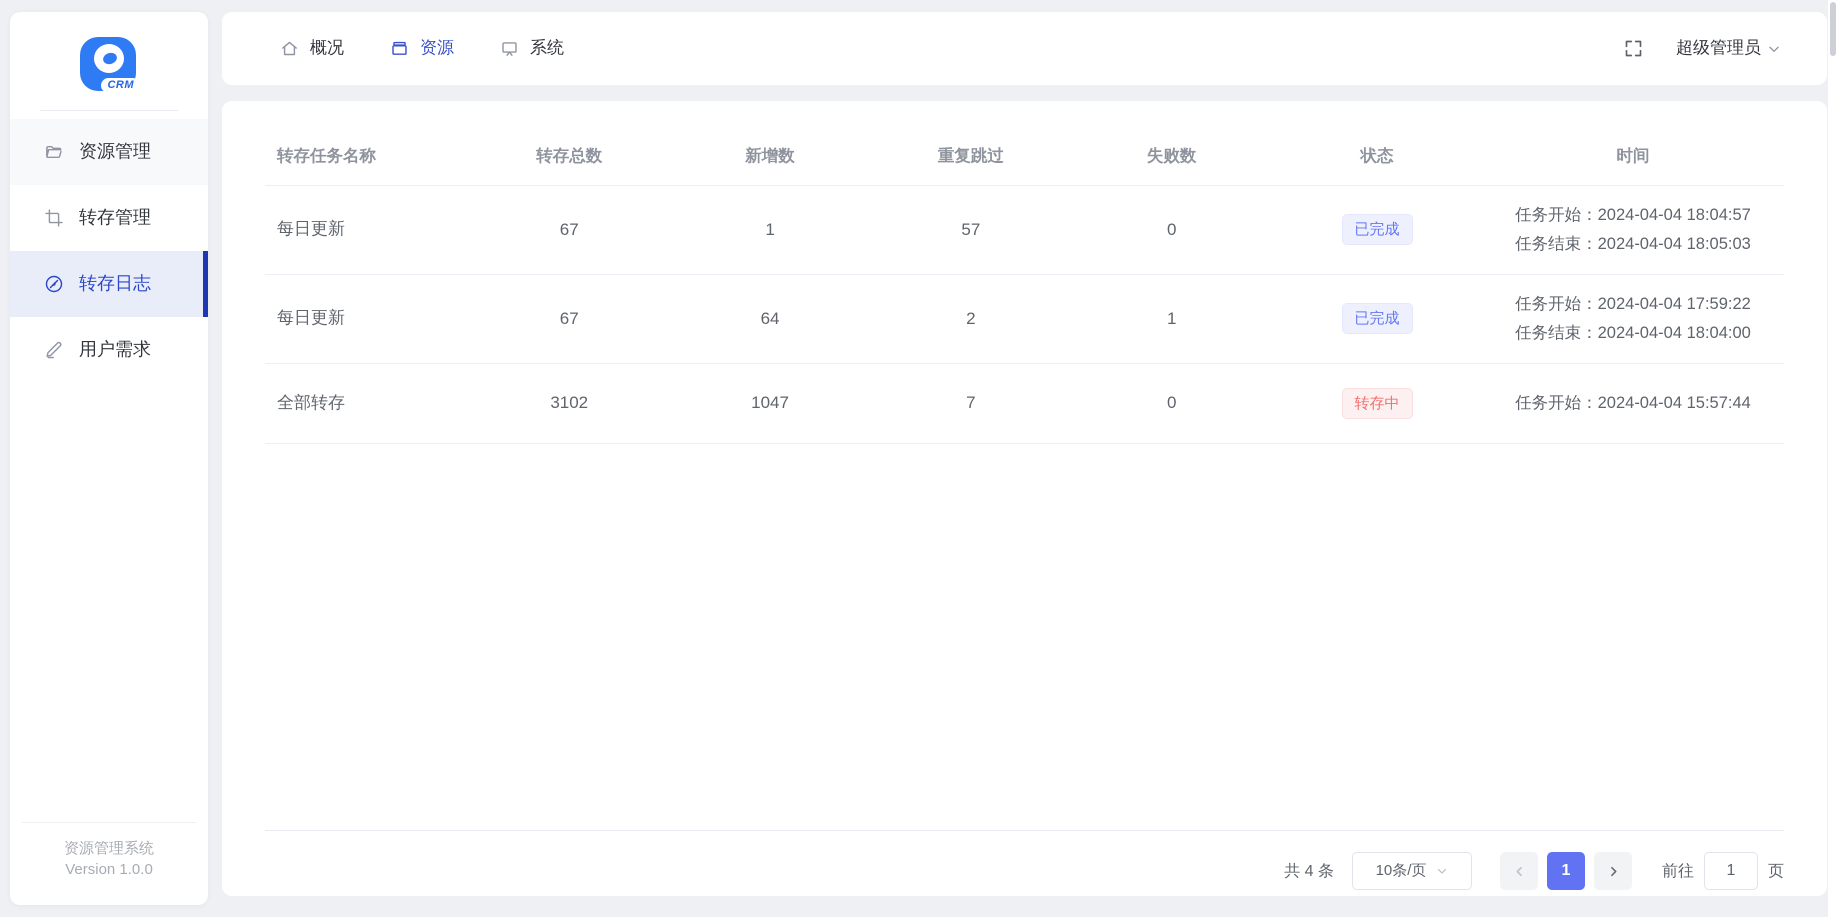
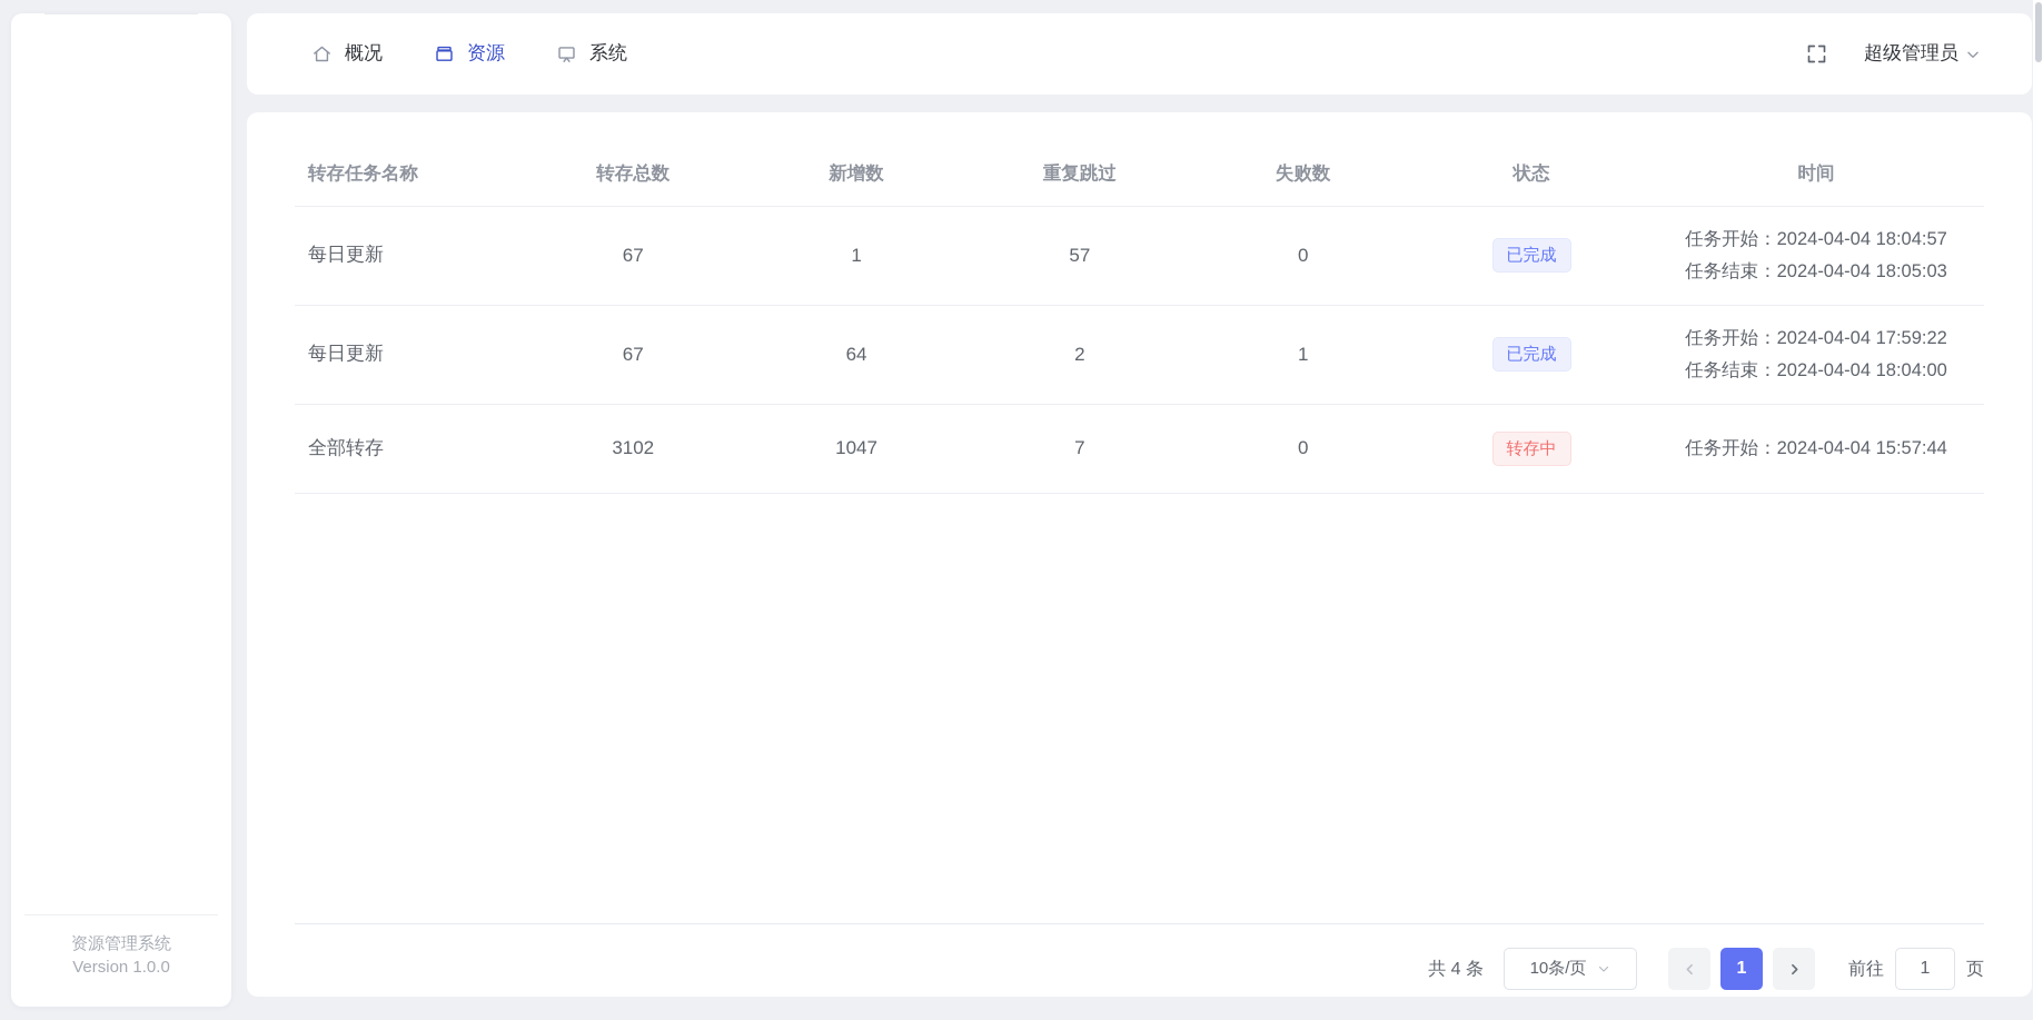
- CRM
- 资源管理
- 转存管理
- 转存日志
- 用户需求
  资源管理系统
  Version 1.0.0
  概况
  资源
  系统
  超级管理员
  转存任务名称	转存总数	新增数	重复跳过	失败数	状态	时间
  每日更新	67	1	57	0	已完成	任务开始：2024-04-04 18:04:57 任务结束：2024-04-04 18:05:03
  每日更新	67	64	2	1	已完成	任务开始：2024-04-04 17:59:22 任务结束：2024-04-04 18:04:00
  全部转存	3102	1047	7	0	转存中	任务开始：2024-04-04 15:57:44
  共 4 条
  10条/页
  1
  前往
  1
  页
